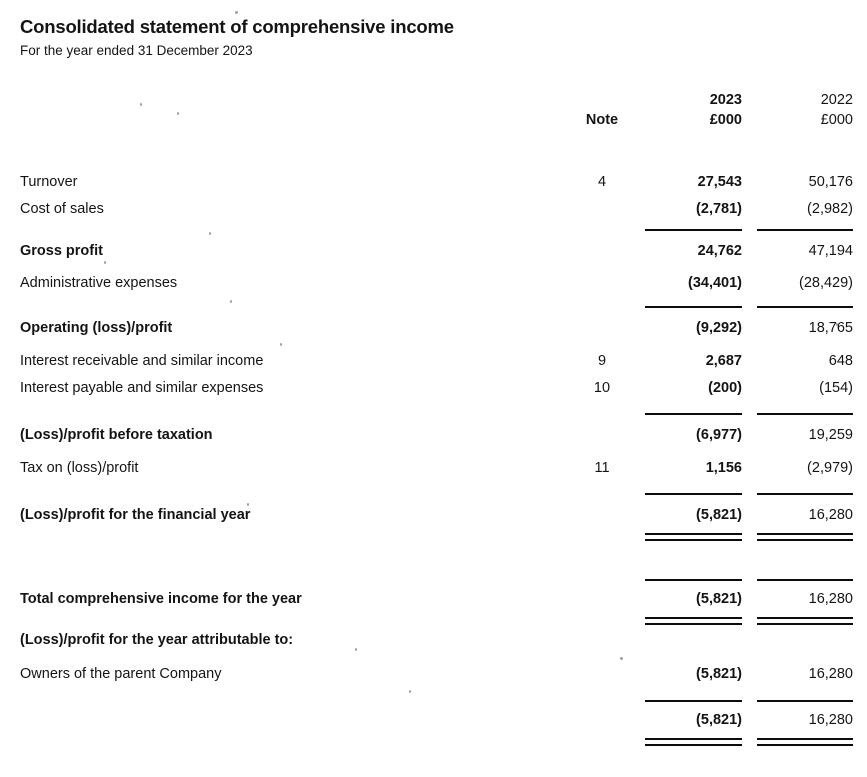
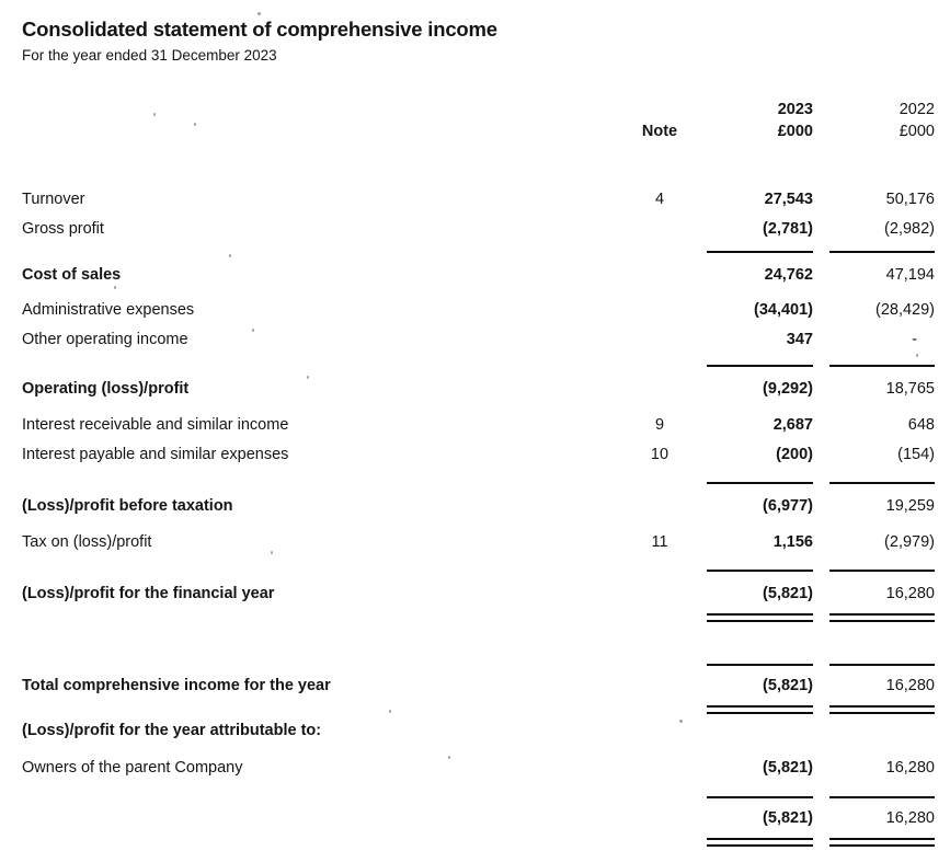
  Consolidated statement of comprehensive income
  For the year ended 31 December 2023
  2023
  2022
  Note
  £000
  £000
  Turnover
  4
  27,543
  50,176
- Cost of sales
+ Gross profit
  (2,781)
  (2,982)
- Gross profit
+ Cost of sales
  24,762
  47,194
  Administrative expenses
  (34,401)
  (28,429)
+ Other operating income
+ 347
+ -
  Operating (loss)/profit
  (9,292)
  18,765
  Interest receivable and similar income
  9
  2,687
  648
  Interest payable and similar expenses
  10
  (200)
  (154)
  (Loss)/profit before taxation
  (6,977)
  19,259
  Tax on (loss)/profit
  11
  1,156
  (2,979)
  (Loss)/profit for the financial year
  (5,821)
  16,280
  Total comprehensive income for the year
  (5,821)
  16,280
  (Loss)/profit for the year attributable to:
  Owners of the parent Company
  (5,821)
  16,280
  (5,821)
  16,280
